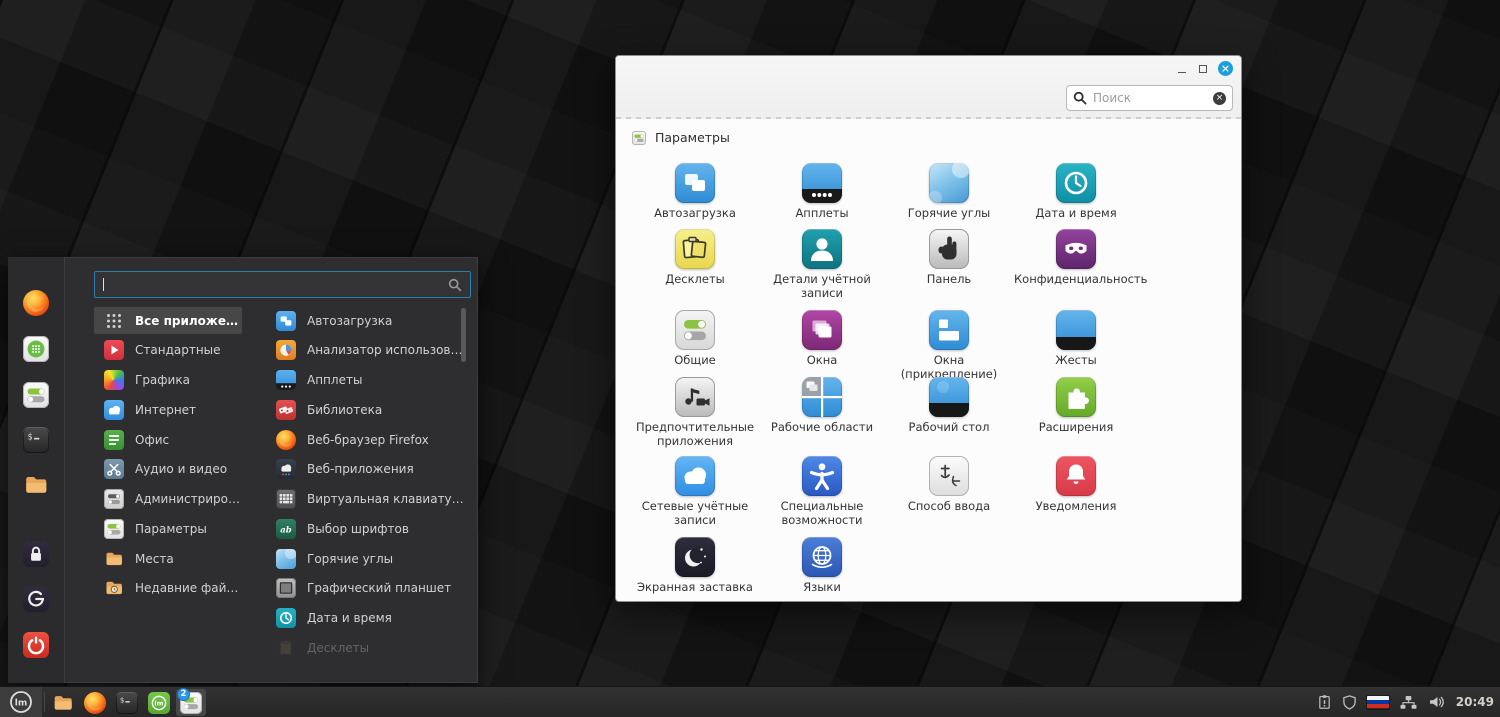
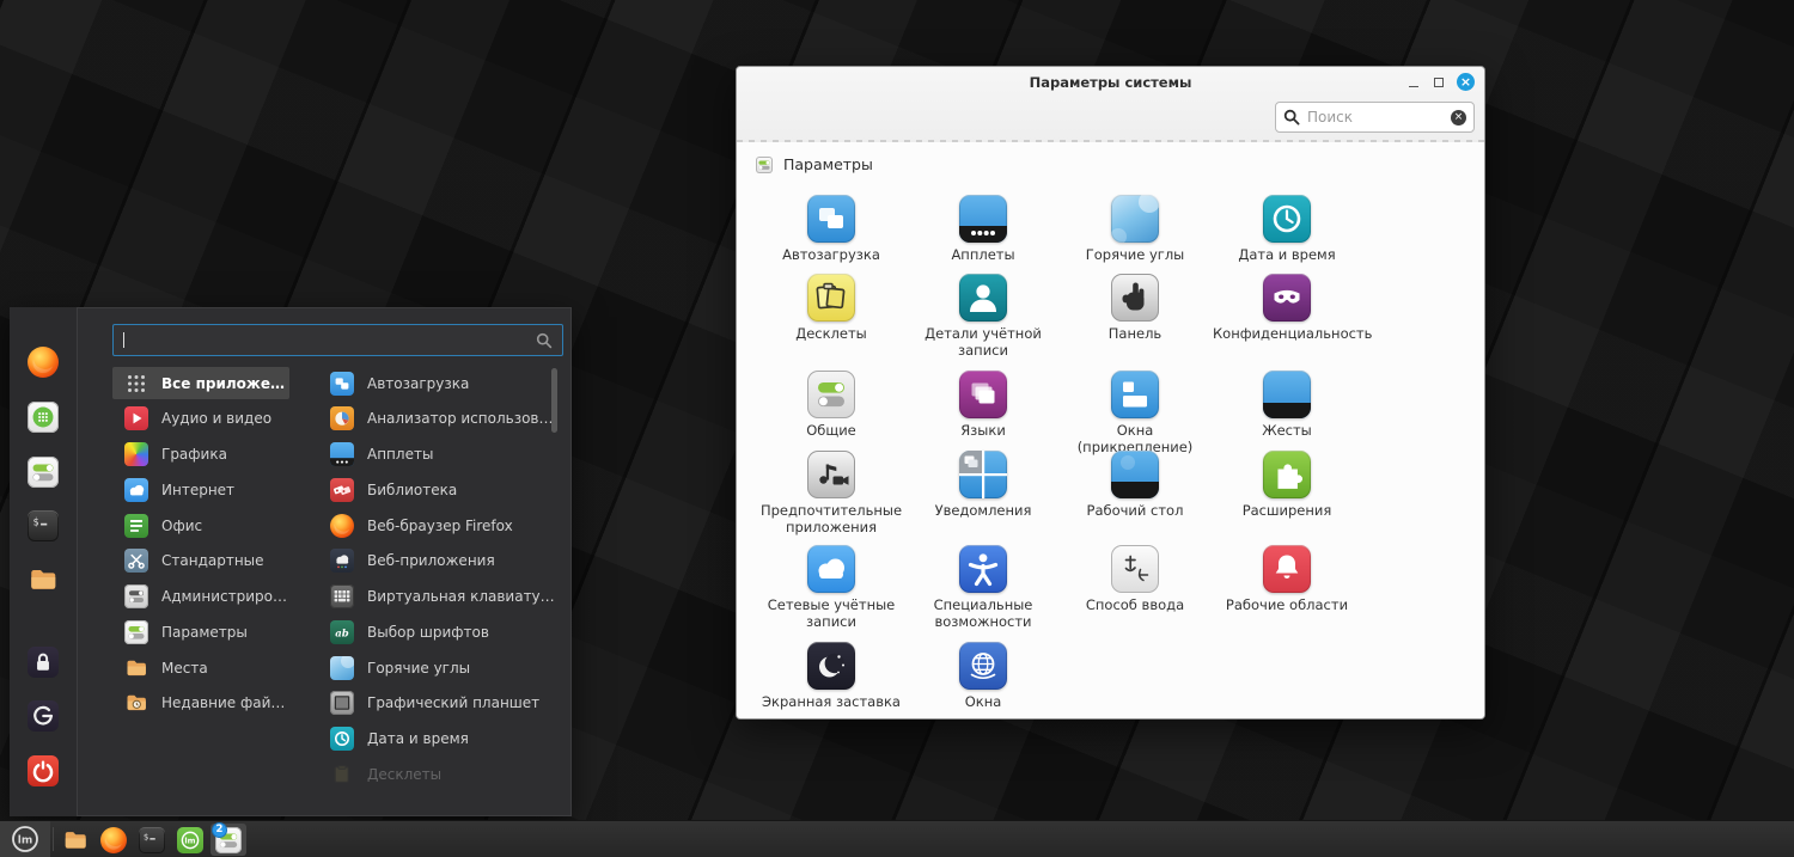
+ Параметры системы
  ×
  Поиск
  ×
  Параметры
  Автозагрузка
  Апплеты
  Горячие углы
  Дата и время
  Десклеты
  Детали учётной записи
  Панель
  Конфиденциальность
  Общие
- Окна
+ Языки
  Окна (прикрепление)
  Жесты
  Предпочтительные приложения
- Рабочие области
+ Уведомления
  Рабочий стол
  Расширения
  Сетевые учётные записи
  Специальные возможности
  Способ ввода
- Уведомления
+ Рабочие области
  Экранная заставка
- Языки
+ Окна
  $
  Все приложени
- Стандартные
+ Аудио и видео
  Графика
  Интернет
  Офис
- Аудио и видео
+ Стандартные
  Администрирова
  Параметры
  Места
  Недавние файлы
  Автозагрузка
  Анализатор использова
  Апплеты
  Библиотека
  Веб-браузер Firefox
  Веб-приложения
  Виртуальная клавиатура
  ab
  Выбор шрифтов
  Горячие углы
  Графический планшет
  Дата и время
  Десклеты
  lm
  $
  lm
  2
- 20:49
